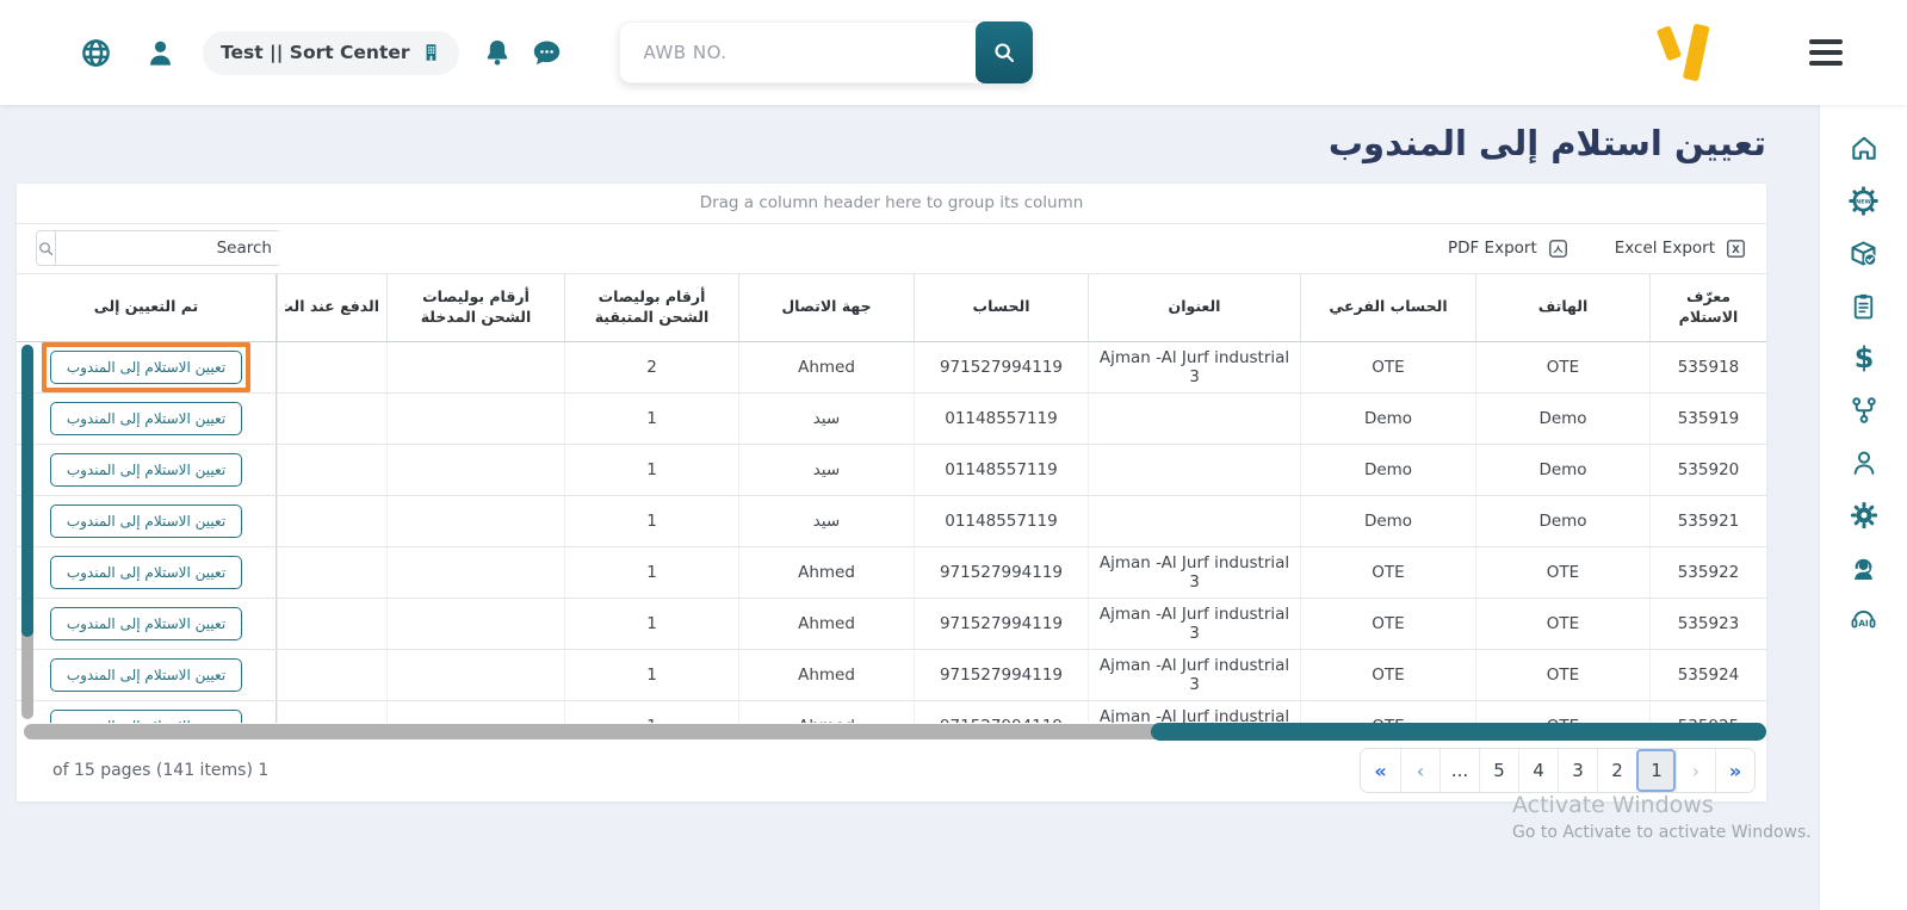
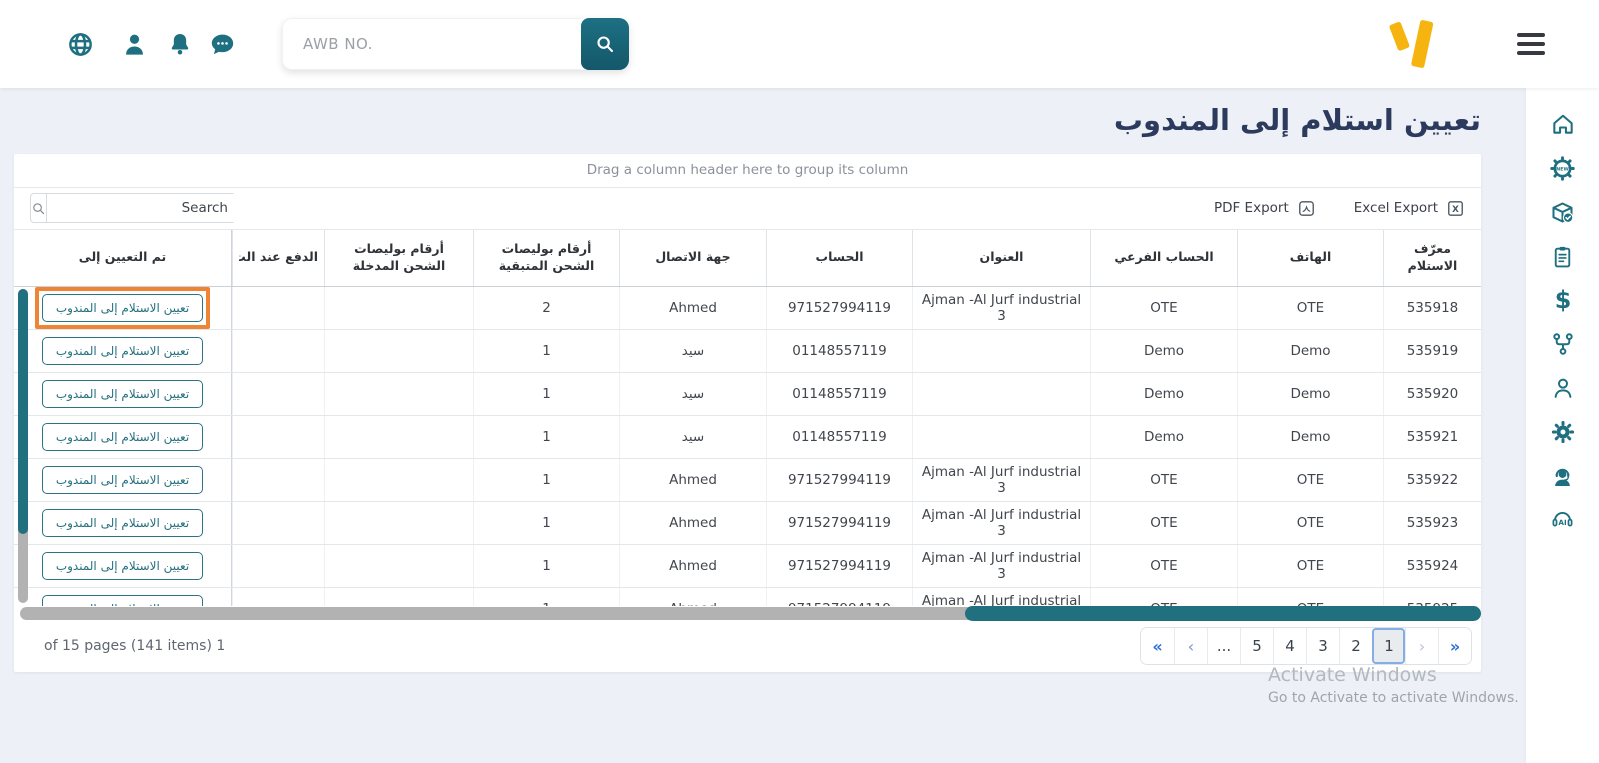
- Test || Sort Center
  AWB NO.
  $
  AI
  تعيين استلام إلى المندوب
  Drag a column header here to group its column
  Search
  PDF Export
  Excel Export
  X
  تم التعيين إلى
  الدفع عند الت
  أرقام بوليصات الشحن المدخلة
  أرقام بوليصات الشحن المتبقية
  جهة الاتصال
  الحساب
  العنوان
  الحساب الفرعي
  الهاتف
  معرّف الاستلام
  تعيين الاستلام إلى المندوب
  2
  Ahmed
  971527994119
  Ajman -Al Jurf industrial 3
  OTE
  OTE
  535918
  تعيين الاستلام إلى المندوب
  1
  سيد
  01148557119
  Demo
  Demo
  535919
  تعيين الاستلام إلى المندوب
  1
  سيد
  01148557119
  Demo
  Demo
  535920
  تعيين الاستلام إلى المندوب
  1
  سيد
  01148557119
  Demo
  Demo
  535921
  تعيين الاستلام إلى المندوب
  1
  Ahmed
  971527994119
  Ajman -Al Jurf industrial 3
  OTE
  OTE
  535922
  تعيين الاستلام إلى المندوب
  1
  Ahmed
  971527994119
  Ajman -Al Jurf industrial 3
  OTE
  OTE
  535923
  تعيين الاستلام إلى المندوب
  1
  Ahmed
  971527994119
  Ajman -Al Jurf industrial 3
  OTE
  OTE
  535924
  Ajman -Al Jurf industrial
  of 15 pages (141 items) 1
  «
  ‹
  ...
  5
  4
  3
  2
  1
  ›
  »
  Activate Windows
  Go to Activate to activate Windows.
